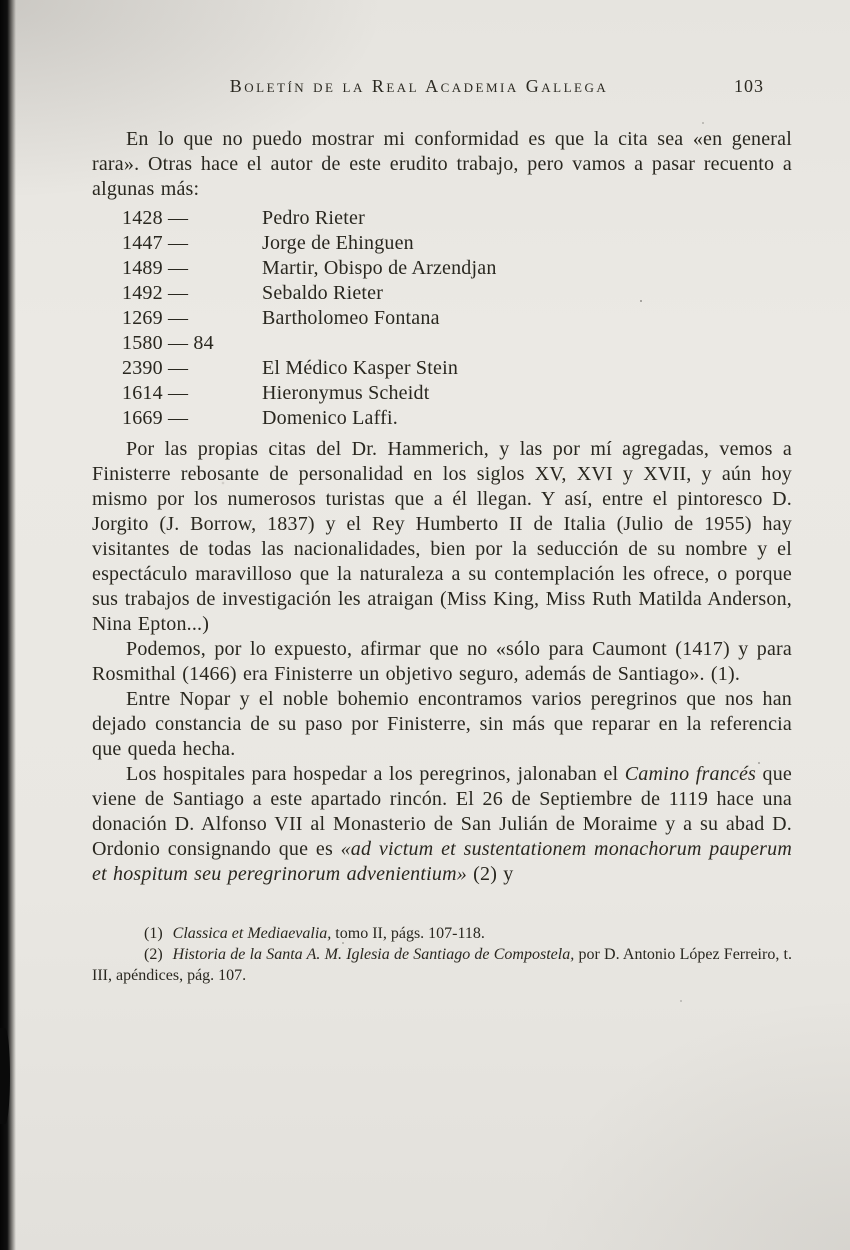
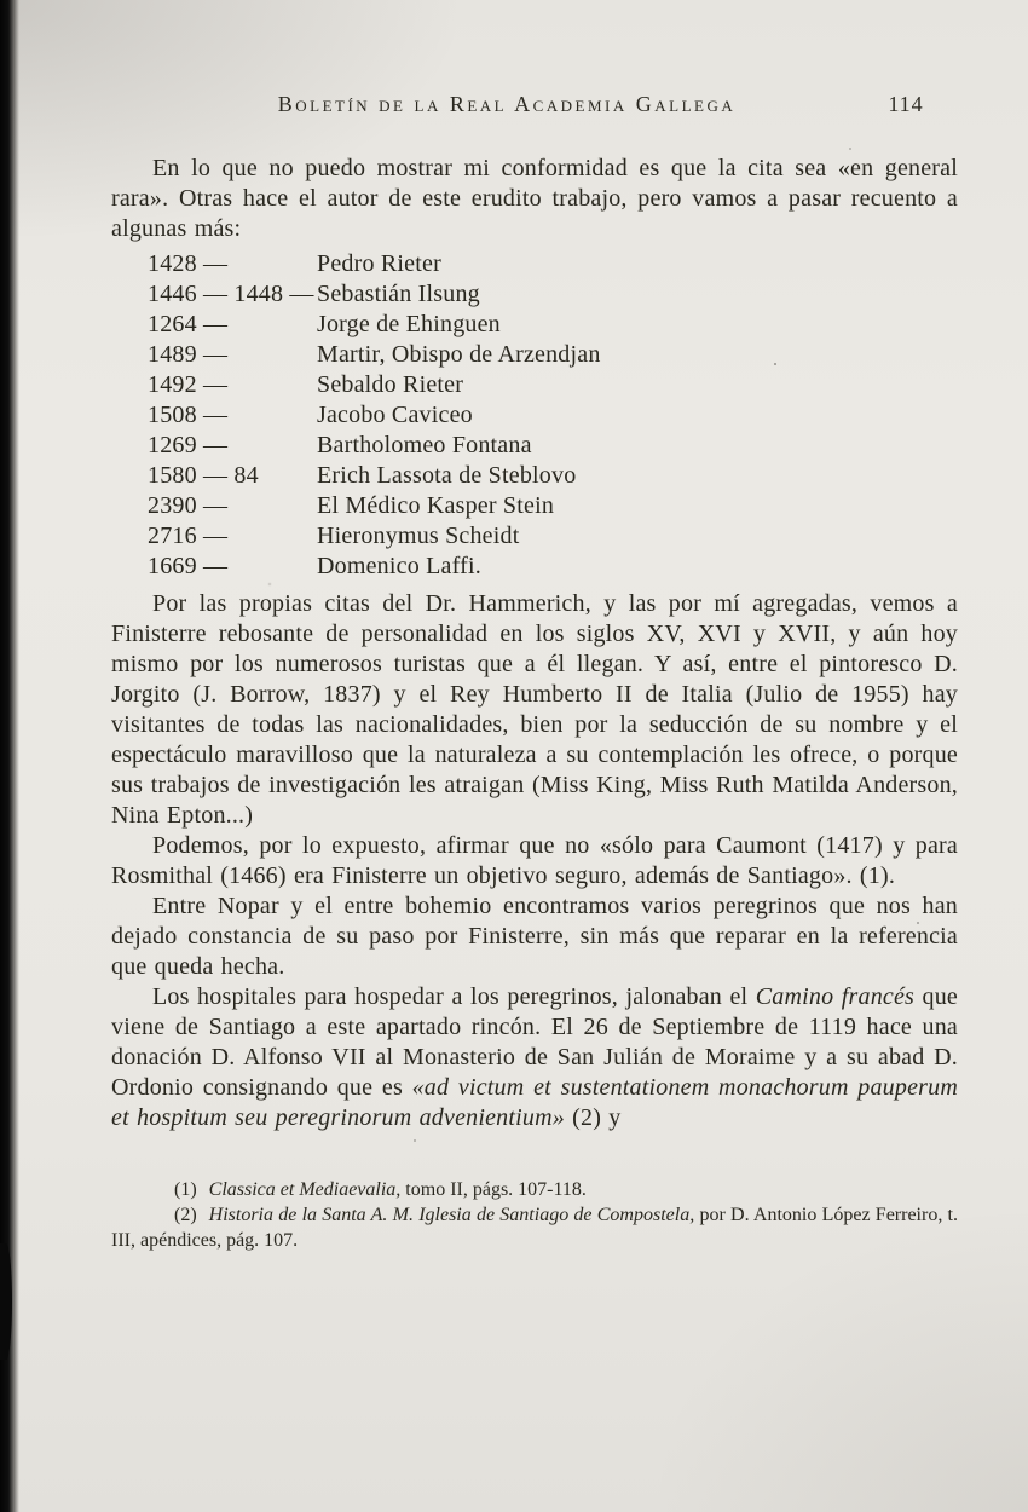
  Boletín de la Real Academia Gallega
- 103
+ 114
  En lo que no puedo mostrar mi conformidad es que la cita sea «en general rara». Otras hace el autor de este erudito trabajo, pero vamos a pasar recuento a algunas más:
  1428 —
  Pedro Rieter
+ 1446 — 1448 —
+ Sebastián Ilsung
- 1447 —
+ 1264 —
  Jorge de Ehinguen
  1489 —
  Martir, Obispo de Arzendjan
  1492 —
  Sebaldo Rieter
+ 1508 —
+ Jacobo Caviceo
  1269 —
  Bartholomeo Fontana
  1580 — 84
+ Erich Lassota de Steblovo
  2390 —
  El Médico Kasper Stein
- 1614 —
+ 2716 —
  Hieronymus Scheidt
  1669 —
  Domenico Laffi.
  Por las propias citas del Dr. Hammerich, y las por mí agregadas, vemos a Finisterre rebosante de personalidad en los siglos XV, XVI y XVII, y aún hoy mismo por los numerosos turistas que a él llegan. Y así, entre el pintoresco D. Jorgito (J. Borrow, 1837) y el Rey Humberto II de Italia (Julio de 1955) hay visitantes de todas las nacionalidades, bien por la seducción de su nombre y el espectáculo maravilloso que la naturaleza a su contemplación les ofrece, o porque sus trabajos de investigación les atraigan (Miss King, Miss Ruth Matilda Anderson, Nina Epton...)
  Podemos, por lo expuesto, afirmar que no «sólo para Caumont (1417) y para Rosmithal (1466) era Finisterre un objetivo seguro, además de Santiago». (1).
- Entre Nopar y el noble bohemio encontramos varios peregrinos que nos han dejado constancia de su paso por Finisterre, sin más que reparar en la referencia que queda hecha.
+ Entre Nopar y el entre bohemio encontramos varios peregrinos que nos han dejado constancia de su paso por Finisterre, sin más que reparar en la referencia que queda hecha.
  Los hospitales para hospedar a los peregrinos, jalonaban el Camino francés que viene de Santiago a este apartado rincón. El 26 de Septiembre de 1119 hace una donación D. Alfonso VII al Monasterio de San Julián de Moraime y a su abad D. Ordonio consignando que es «ad victum et sustentationem monachorum pauperum et hospitum seu peregrinorum advenientium» (2) y
  (1) Classica et Mediaevalia, tomo II, págs. 107-118.
  (2) Historia de la Santa A. M. Iglesia de Santiago de Compostela, por D. Antonio López Ferreiro, t. III, apéndices, pág. 107.
